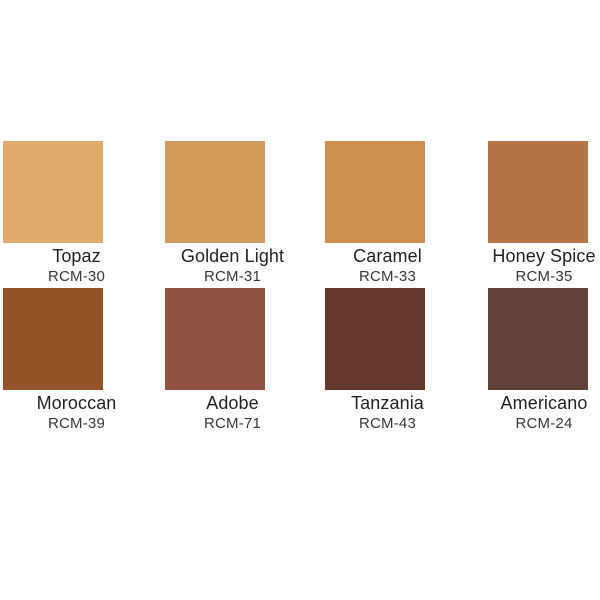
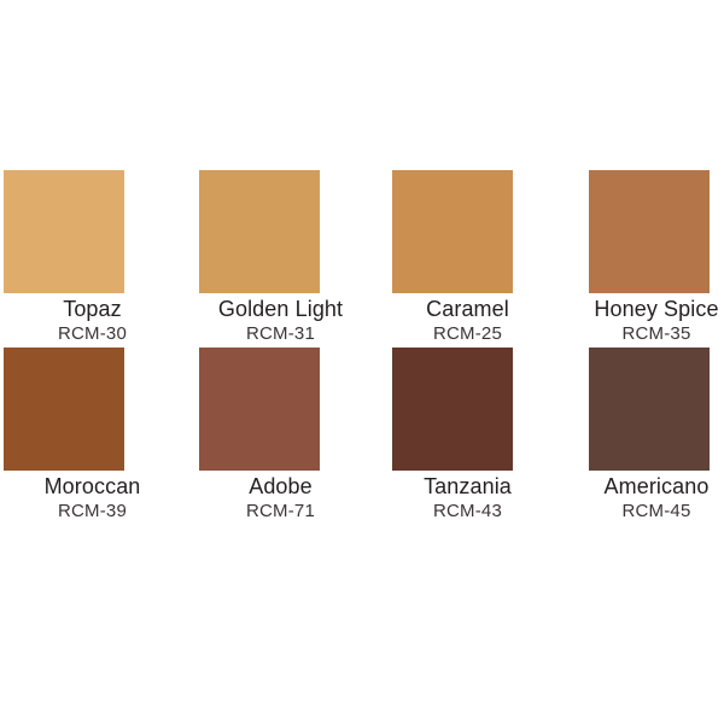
  Topaz
  RCM-30
  Golden Light
  RCM-31
  Caramel
- RCM-33
+ RCM-25
  Honey Spice
  RCM-35
  Moroccan
  RCM-39
  Adobe
  RCM-71
  Tanzania
  RCM-43
  Americano
- RCM-24
+ RCM-45
